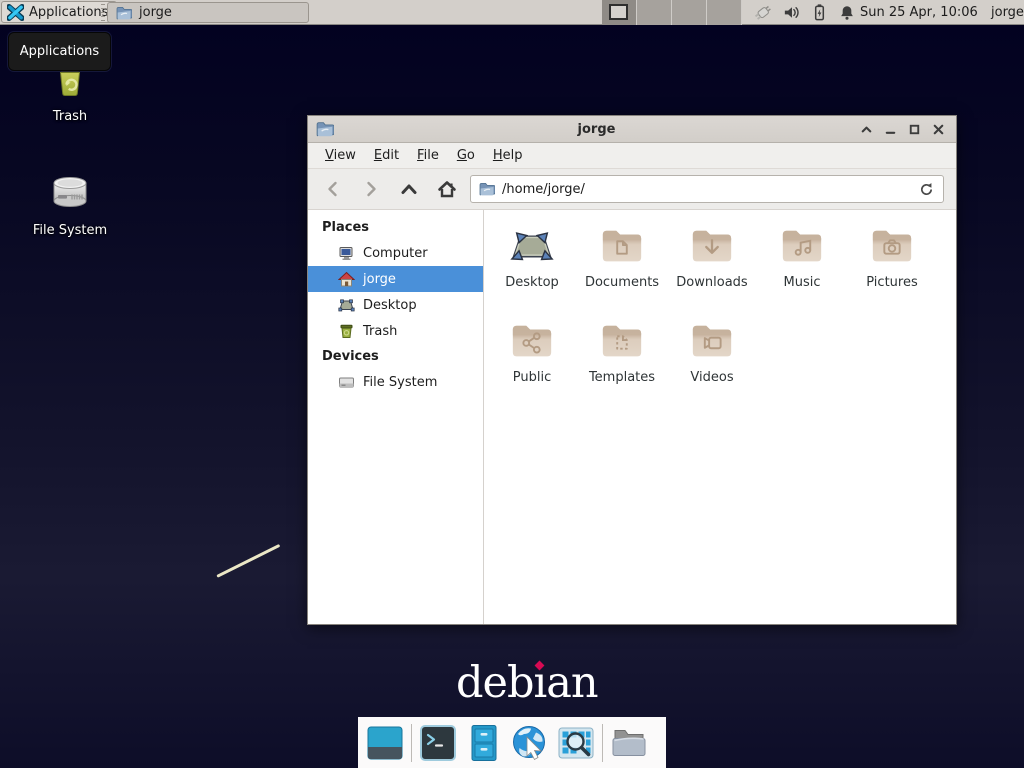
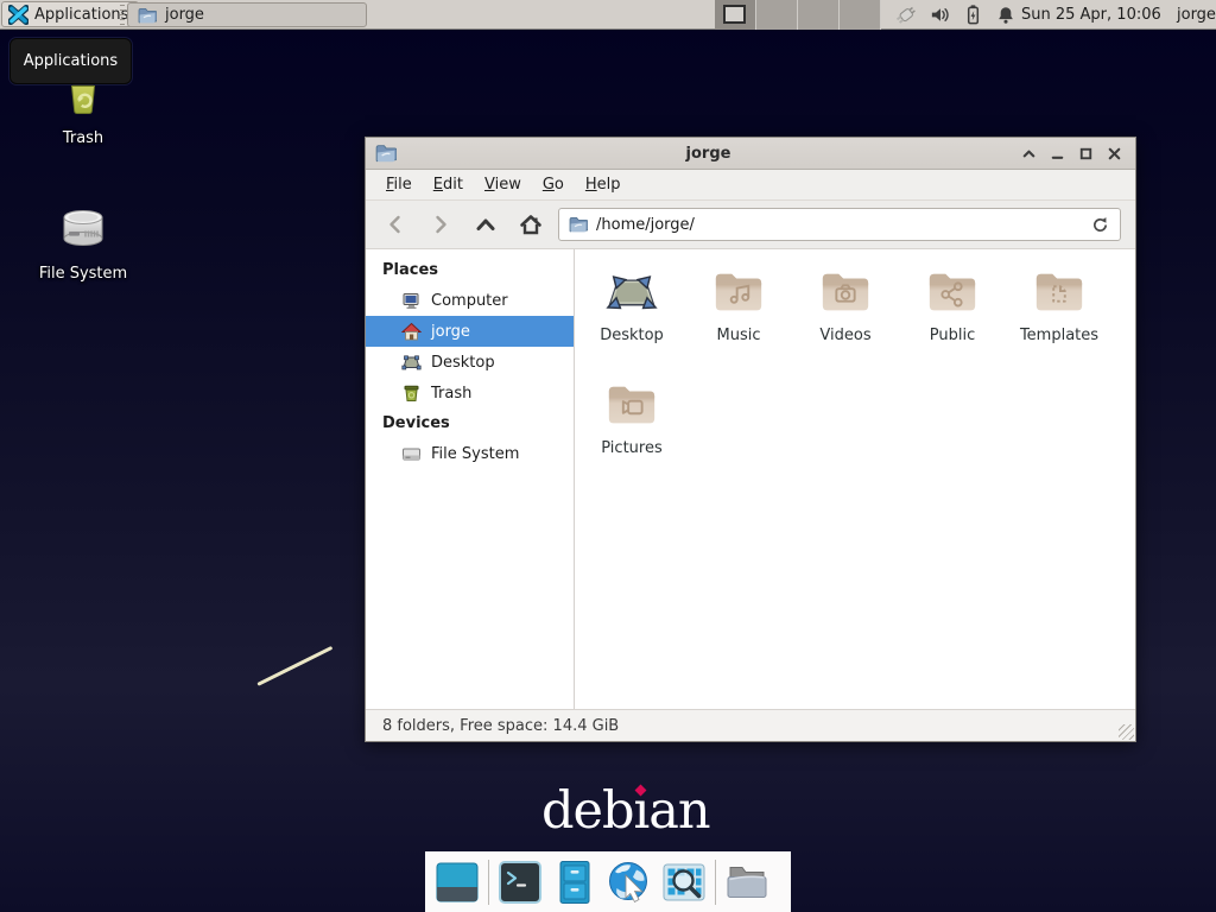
  Applications
  jorge
  Sun 25 Apr, 10:06
  jorge
  Applications
  Trash
  File System
  jorge
- View
+ File
  Edit
- File
+ View
  Go
  Help
  /home/jorge/
  Places
  Computer
  jorge
  Desktop
  Trash
  Devices
  File System
  Desktop
- Documents
- Downloads
  Music
- Pictures
+ Videos
  Public
  Templates
- Videos
+ Pictures
+ 8 folders, Free space: 14.4 GiB
  debıan
